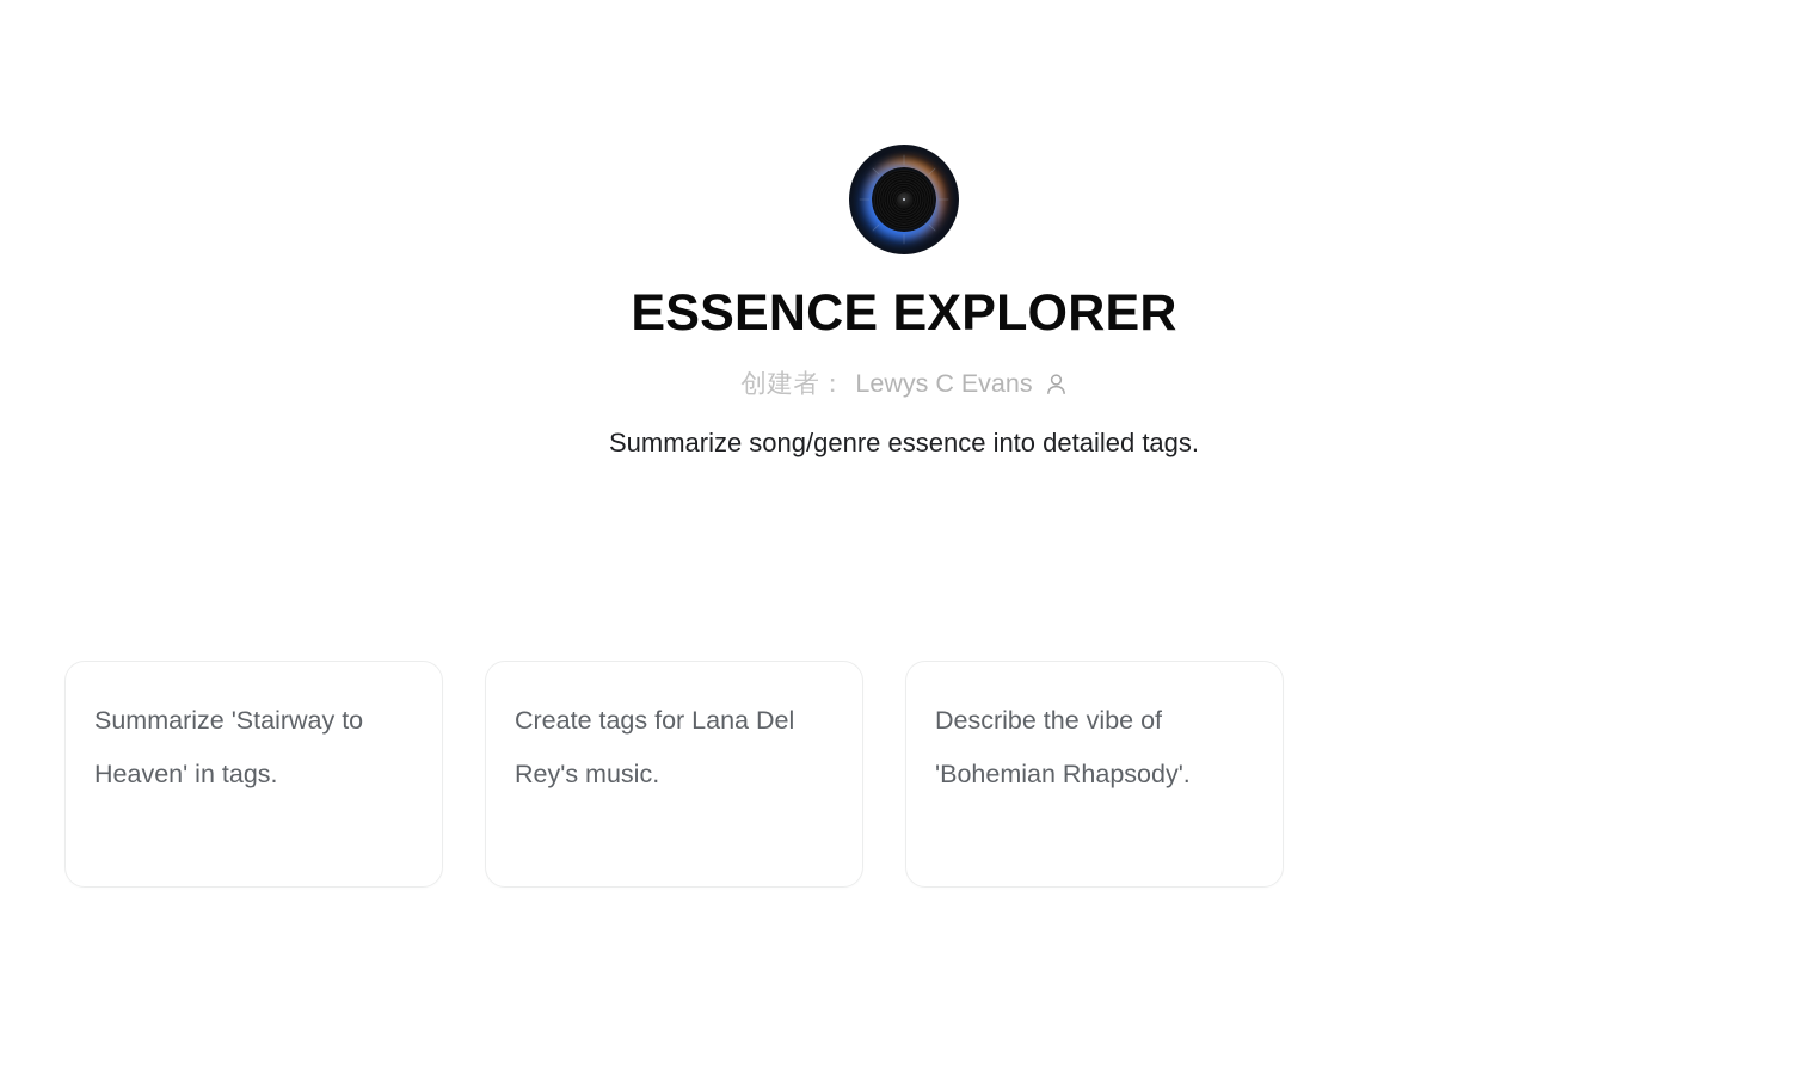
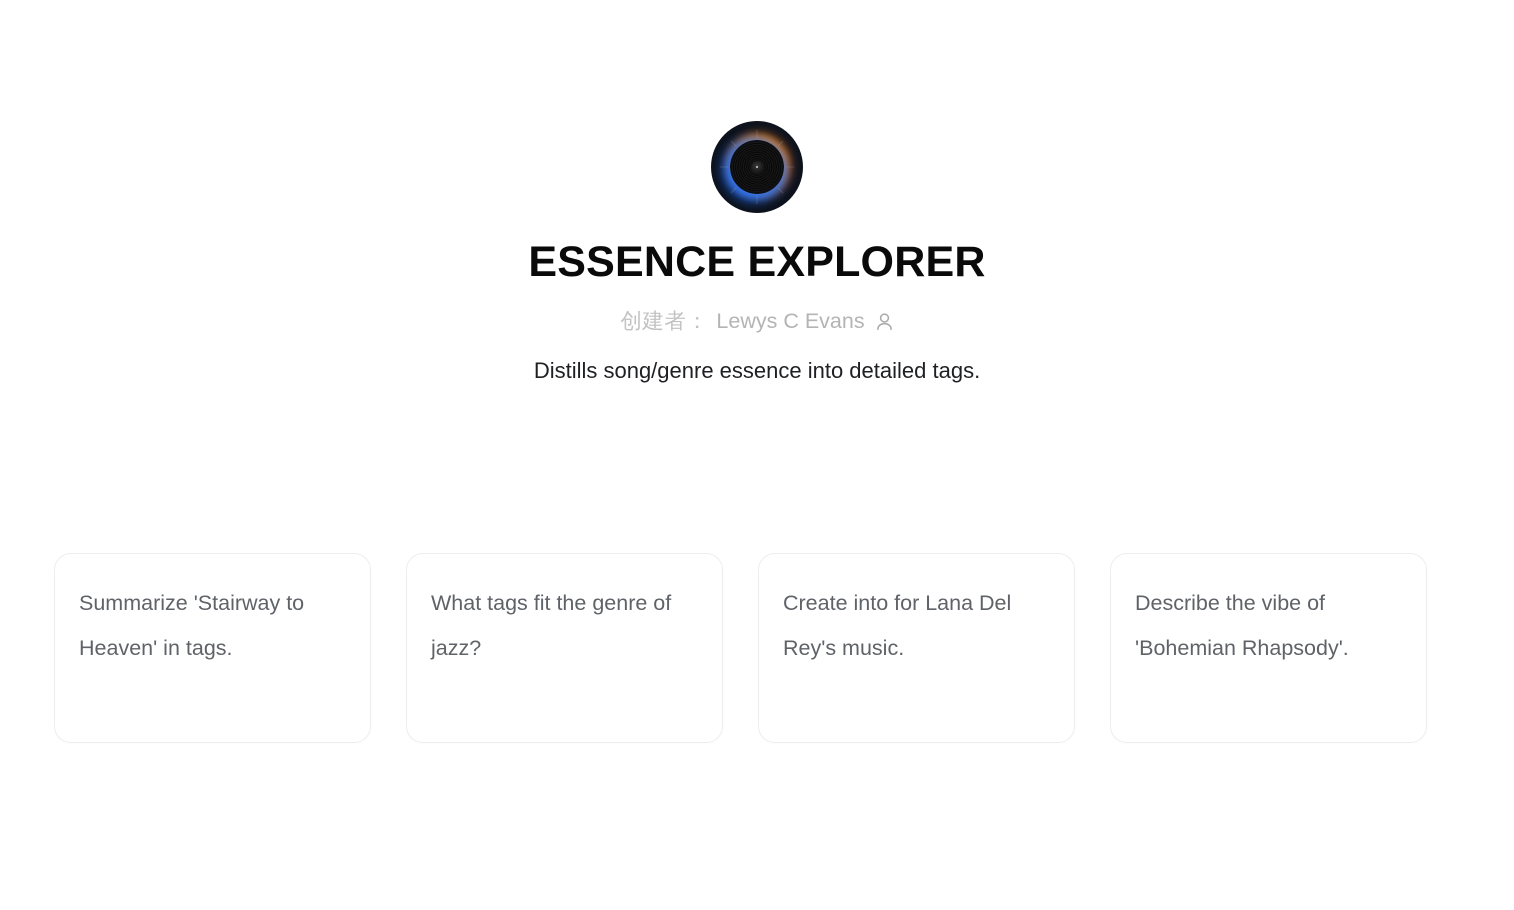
  ESSENCE EXPLORER
  创建者：
  Lewys C Evans
- Summarize song/genre essence into detailed tags.
+ Distills song/genre essence into detailed tags.
  Summarize 'Stairway to Heaven' in tags.
+ What tags fit the genre of jazz?
- Create tags for Lana Del Rey's music.
+ Create into for Lana Del Rey's music.
  Describe the vibe of 'Bohemian Rhapsody'.
